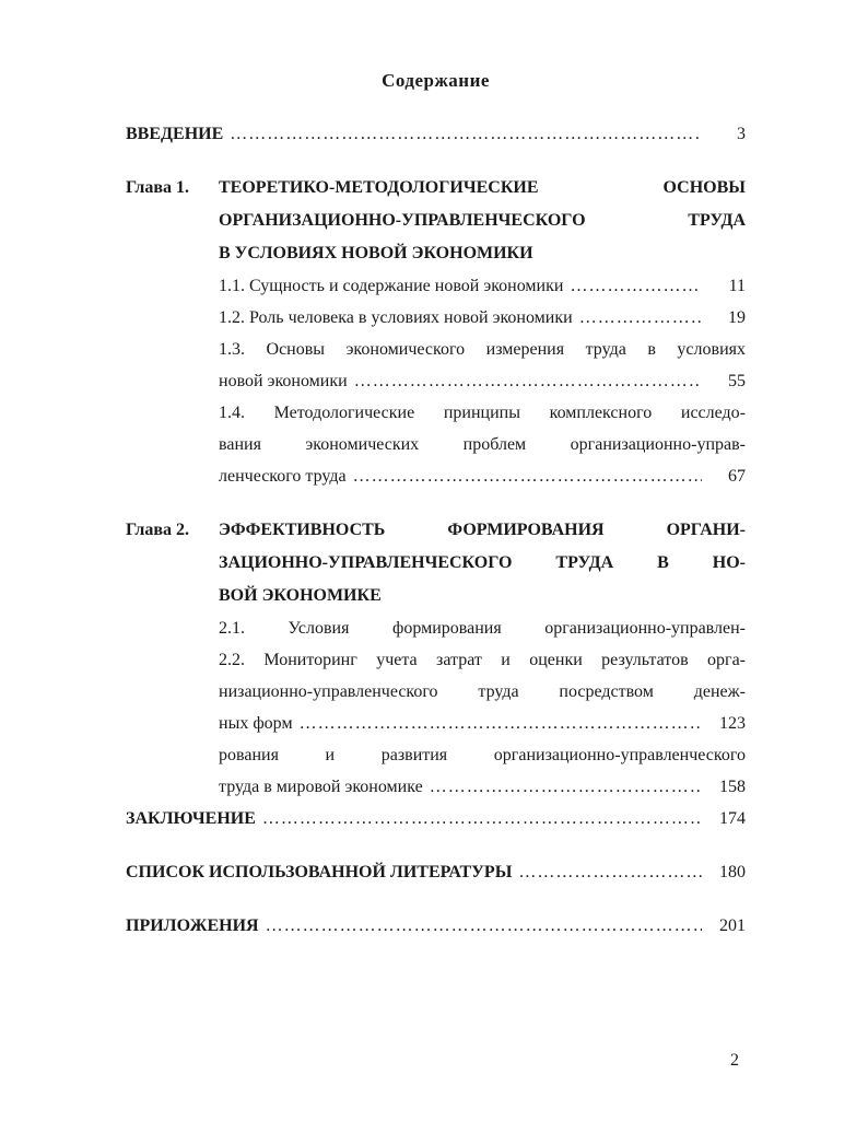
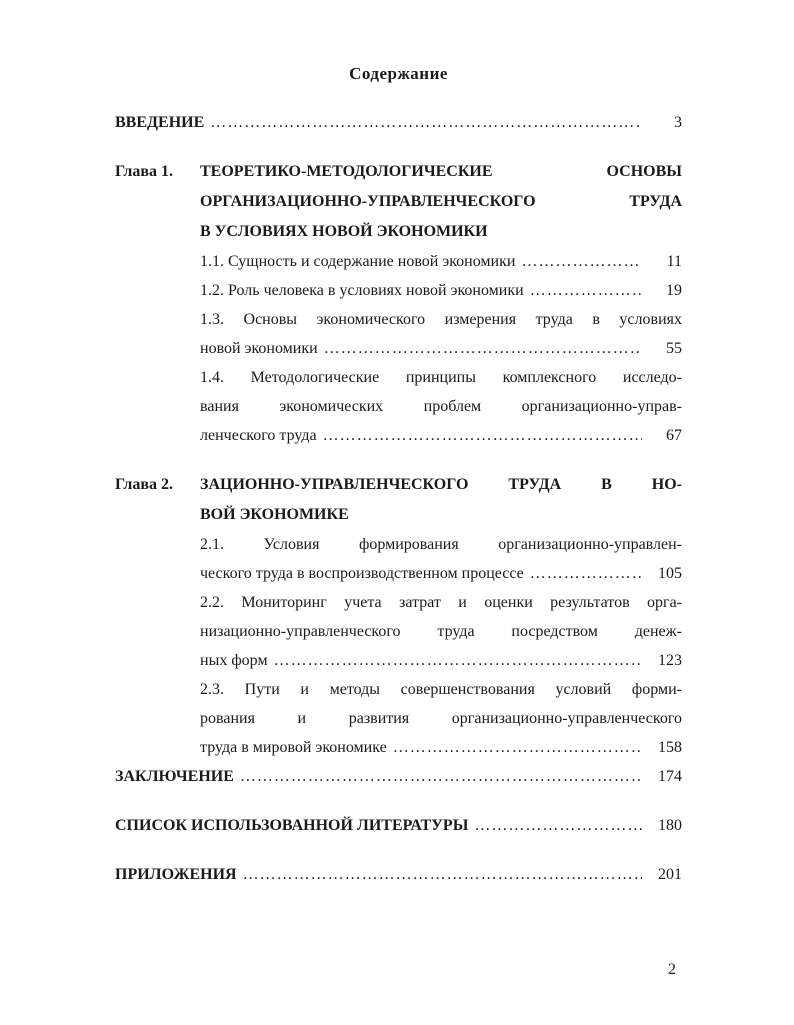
  Содержание
  ВВЕДЕНИЕ
  3
  Глава 1.
  ТЕОРЕТИКО-МЕТОДОЛОГИЧЕСКИЕ ОСНОВЫ
  ОРГАНИЗАЦИОННО-УПРАВЛЕНЧЕСКОГО ТРУДА
  В УСЛОВИЯХ НОВОЙ ЭКОНОМИКИ
  1.1. Сущность и содержание новой экономики
  11
  1.2. Роль человека в условиях новой экономики
  19
  1.3. Основы экономического измерения труда в условиях
  новой экономики
  55
  1.4. Методологические принципы комплексного исследо-
  вания экономических проблем организационно-управ-
  ленческого труда
  67
  Глава 2.
- ЭФФЕКТИВНОСТЬ ФОРМИРОВАНИЯ ОРГАНИ-
  ЗАЦИОННО-УПРАВЛЕНЧЕСКОГО ТРУДА В НО-
  ВОЙ ЭКОНОМИКЕ
  2.1. Условия формирования организационно-управлен-
+ ческого труда в воспроизводственном процессе
+ 105
  2.2. Мониторинг учета затрат и оценки результатов орга-
  низационно-управленческого труда посредством денеж-
  ных форм
  123
+ 2.3. Пути и методы совершенствования условий форми-
  рования и развития организационно-управленческого
  труда в мировой экономике
  158
  ЗАКЛЮЧЕНИЕ
  174
  СПИСОК ИСПОЛЬЗОВАННОЙ ЛИТЕРАТУРЫ
  180
  ПРИЛОЖЕНИЯ
  201
  2
